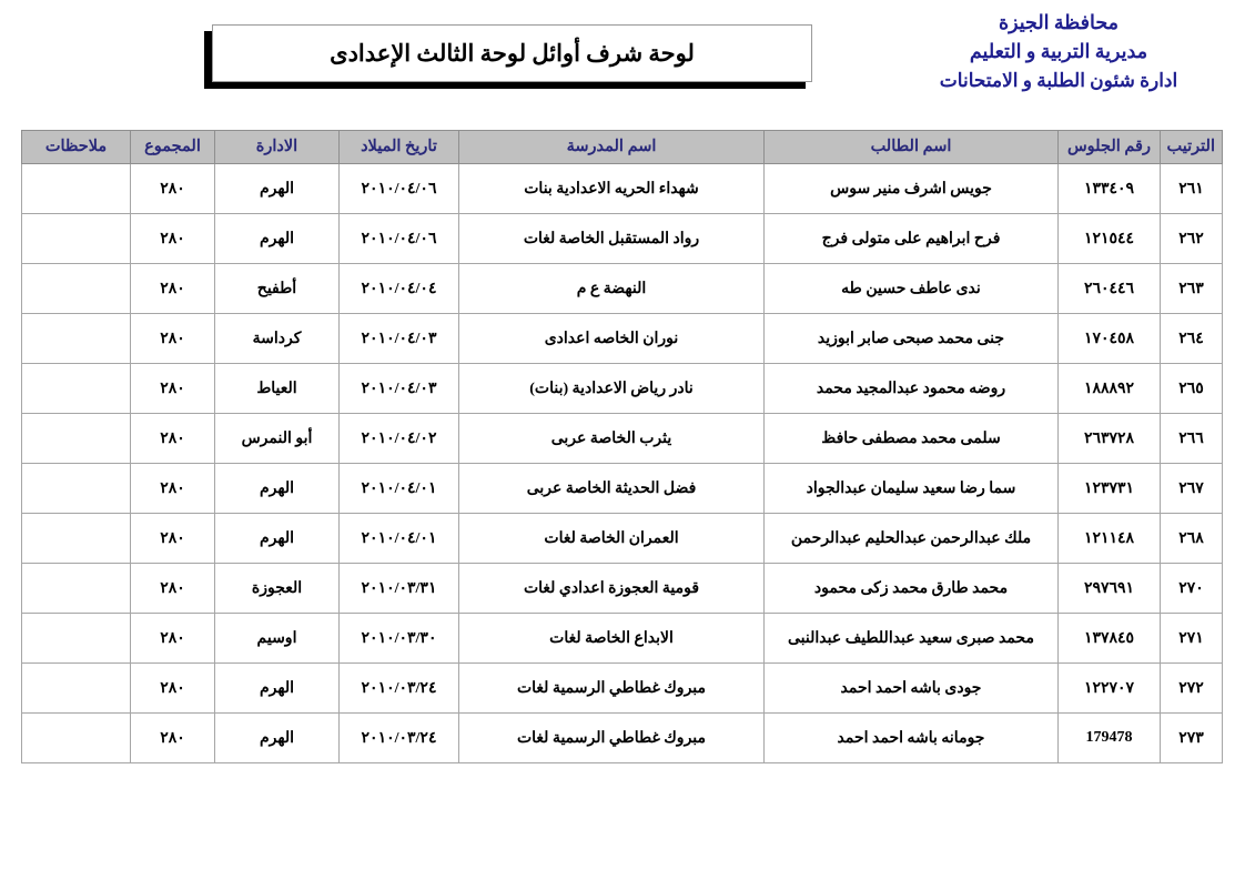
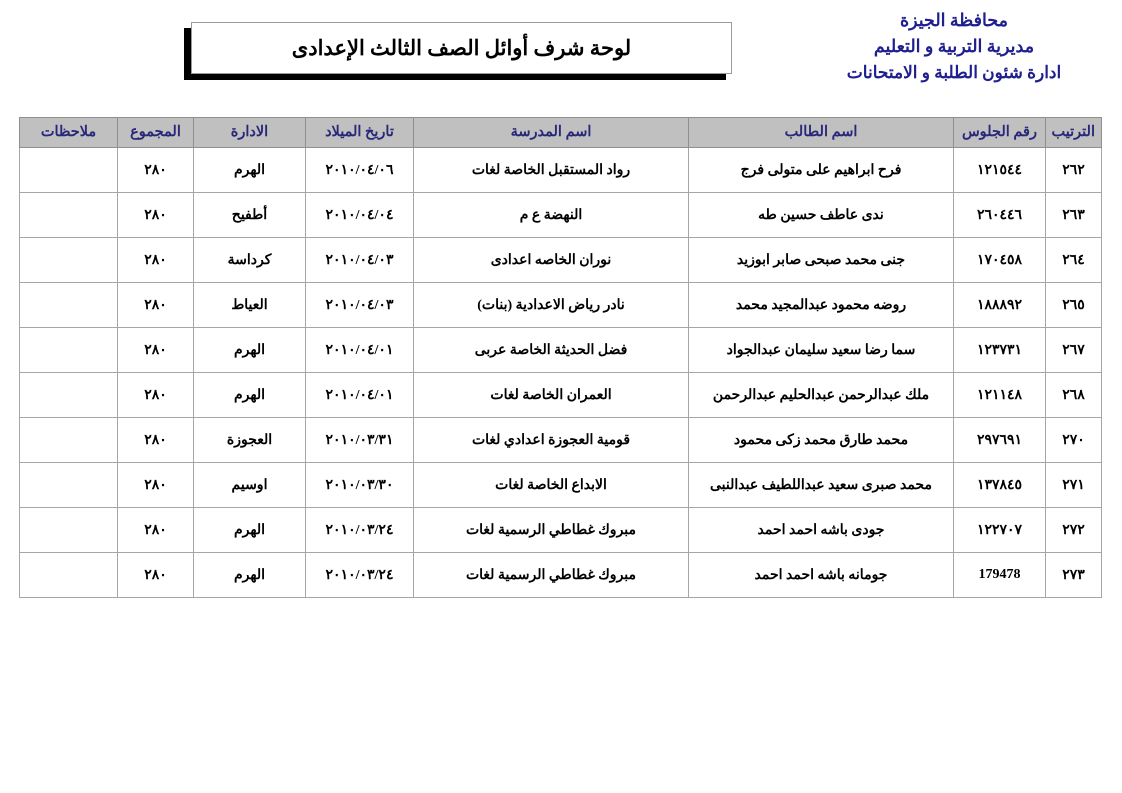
  محافظة الجيزة
  مديرية التربية و التعليم
  ادارة شئون الطلبة و الامتحانات
- لوحة شرف أوائل لوحة الثالث الإعدادى
+ لوحة شرف أوائل الصف الثالث الإعدادى
  الترتيب	رقم الجلوس	اسم الطالب	اسم المدرسة	تاريخ الميلاد	الادارة	المجموع	ملاحظات
- ٢٦١	١٣٣٤٠٩	جويس اشرف منير سوس	شهداء الحريه الاعدادية بنات	٢٠١٠/٠٤/٠٦	الهرم	٢٨٠
  ٢٦٢	١٢١٥٤٤	فرح ابراهيم على متولى فرج	رواد المستقبل الخاصة لغات	٢٠١٠/٠٤/٠٦	الهرم	٢٨٠
  ٢٦٣	٢٦٠٤٤٦	ندى عاطف حسين طه	النهضة ع م	٢٠١٠/٠٤/٠٤	أطفيح	٢٨٠
  ٢٦٤	١٧٠٤٥٨	جنى محمد صبحى صابر ابوزيد	نوران الخاصه اعدادى	٢٠١٠/٠٤/٠٣	كرداسة	٢٨٠
  ٢٦٥	١٨٨٨٩٢	روضه محمود عبدالمجيد محمد	نادر رياض الاعدادية (بنات)	٢٠١٠/٠٤/٠٣	العياط	٢٨٠
- ٢٦٦	٢٦٣٧٢٨	سلمى محمد مصطفى حافظ	يثرب الخاصة عربى	٢٠١٠/٠٤/٠٢	أبو النمرس	٢٨٠
  ٢٦٧	١٢٣٧٣١	سما رضا سعيد سليمان عبدالجواد	فضل الحديثة الخاصة عربى	٢٠١٠/٠٤/٠١	الهرم	٢٨٠
  ٢٦٨	١٢١١٤٨	ملك عبدالرحمن عبدالحليم عبدالرحمن	العمران الخاصة لغات	٢٠١٠/٠٤/٠١	الهرم	٢٨٠
  ٢٧٠	٢٩٧٦٩١	محمد طارق محمد زكى محمود	قومية العجوزة اعدادي لغات	٢٠١٠/٠٣/٣١	العجوزة	٢٨٠
  ٢٧١	١٣٧٨٤٥	محمد صبرى سعيد عبداللطيف عبدالنبى	الابداع الخاصة لغات	٢٠١٠/٠٣/٣٠	اوسيم	٢٨٠
  ٢٧٢	١٢٢٧٠٧	جودى باشه احمد احمد	مبروك غطاطي الرسمية لغات	٢٠١٠/٠٣/٢٤	الهرم	٢٨٠
  ٢٧٣	179478	جومانه باشه احمد احمد	مبروك غطاطي الرسمية لغات	٢٠١٠/٠٣/٢٤	الهرم	٢٨٠
